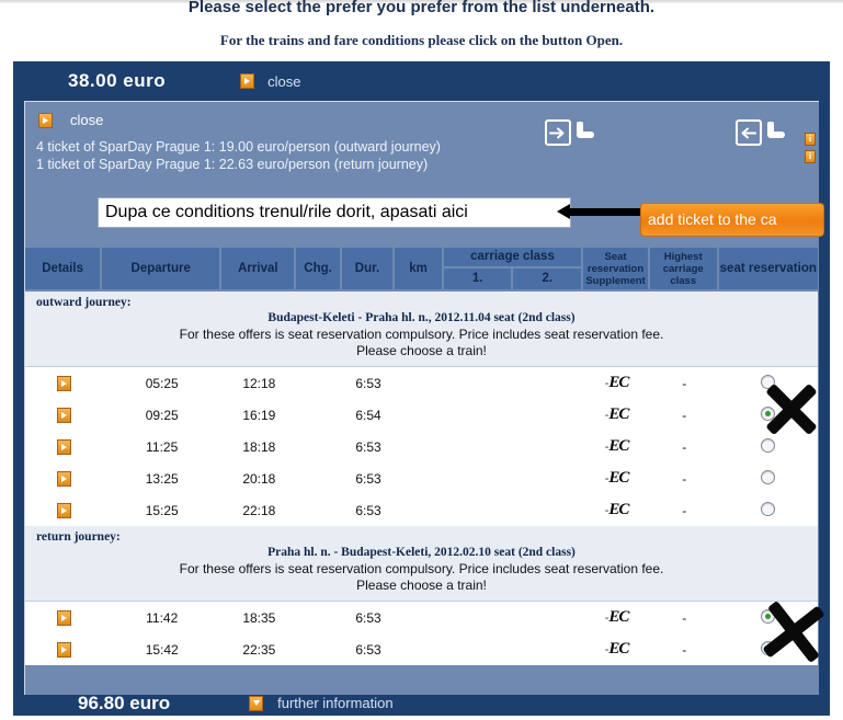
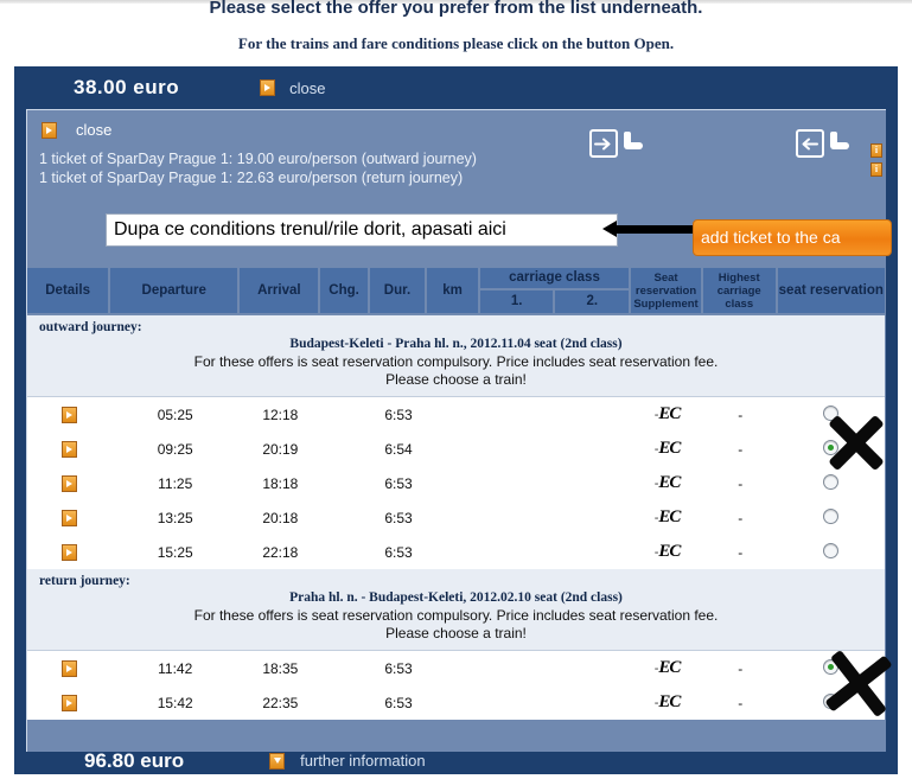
- Please select the prefer you prefer from the list underneath.
+ Please select the offer you prefer from the list underneath.
  For the trains and fare conditions please click on the button Open.
  38.00 euro
  close
  96.80 euro
  further information
  close
- 4 ticket of SparDay Prague 1: 19.00 euro/person (outward journey)
+ 1 ticket of SparDay Prague 1: 19.00 euro/person (outward journey)
  1 ticket of SparDay Prague 1: 22.63 euro/person (return journey)
  i
  i
  Dupa ce conditions trenul/rile dorit, apasati aici
  add ticket to the ca
  Details	Departure	Arrival	Chg.	Dur.	km	carriage class 1. 2.	Seat reservation Supplement	Highest carriage class	seat reservation
  outward journey:Budapest-Keleti - Praha hl. n., 2012.11.04 seat (2nd class)For these offers is seat reservation compulsory. Price includes seat reservation fee.Please choose a train!
  	05:25	12:18		6:53			-EC	-
- 	09:25	16:19		6:54			-EC	-
+ 	09:25	20:19		6:54			-EC	-
  	11:25	18:18		6:53			-EC	-
  	13:25	20:18		6:53			-EC	-
  	15:25	22:18		6:53			-EC	-
  return journey:Praha hl. n. - Budapest-Keleti, 2012.02.10 seat (2nd class)For these offers is seat reservation compulsory. Price includes seat reservation fee.Please choose a train!
  	11:42	18:35		6:53			-EC	-
  	15:42	22:35		6:53			-EC	-
